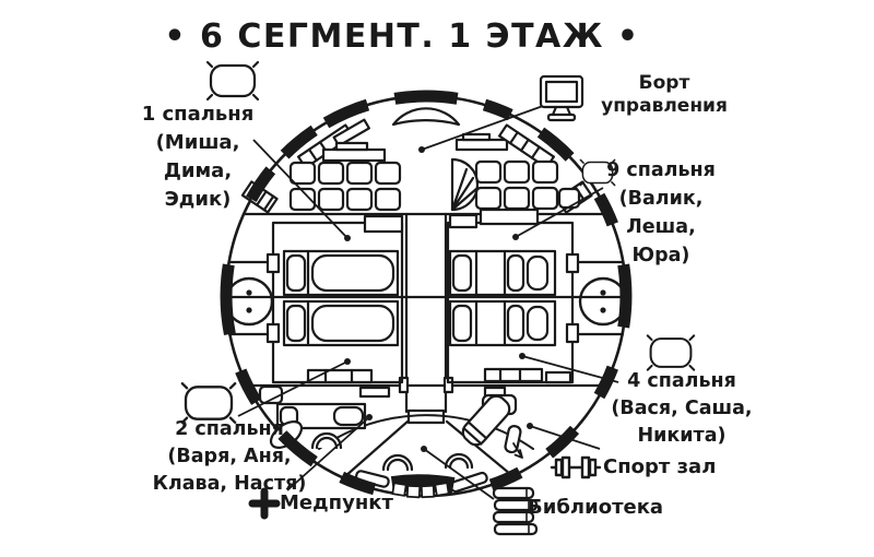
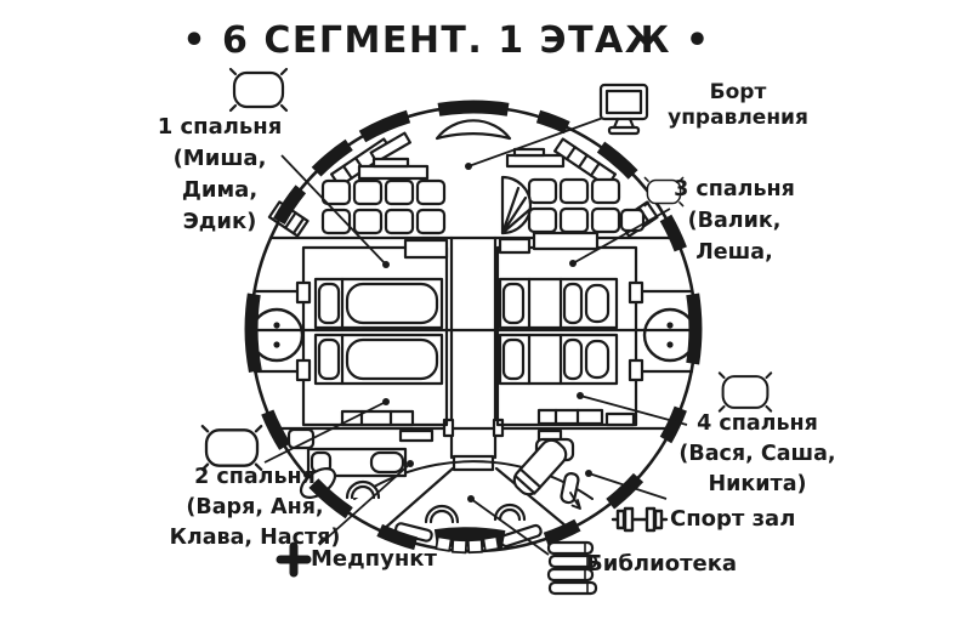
  • 6 СЕГМЕНТ. 1 ЭТАЖ •
  1 спальня
  (Миша,
  Дима,
  Эдик)
  Борт
  управления
- 9 спальня
+ 3 спальня
  (Валик,
  Леша,
- Юра)
  4 спальня
  (Вася, Саша,
  Никита)
  2 спальня
  (Варя, Аня,
  Клава, Настя)
  Спорт зал
  Библиотека
  Медпункт
